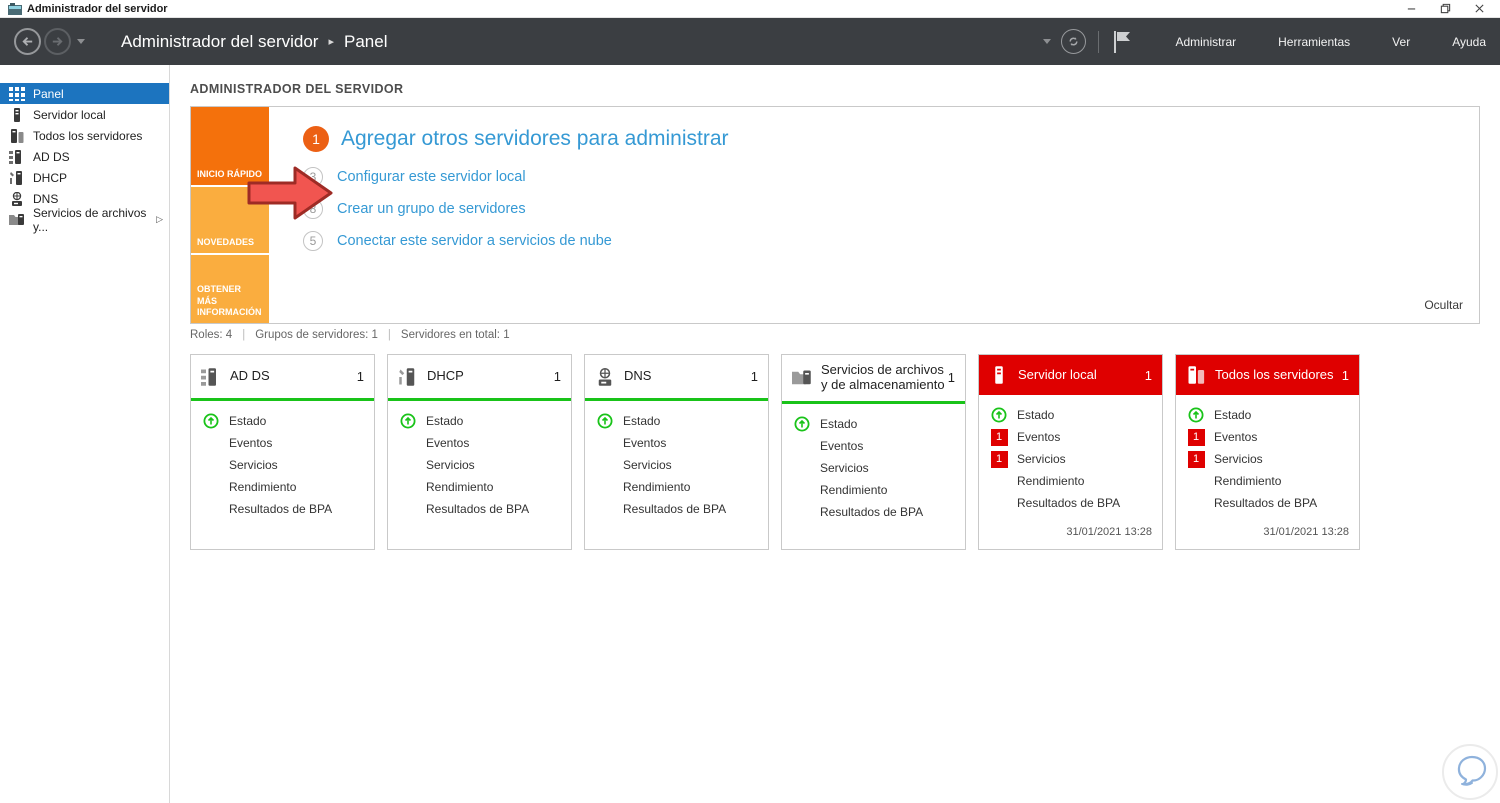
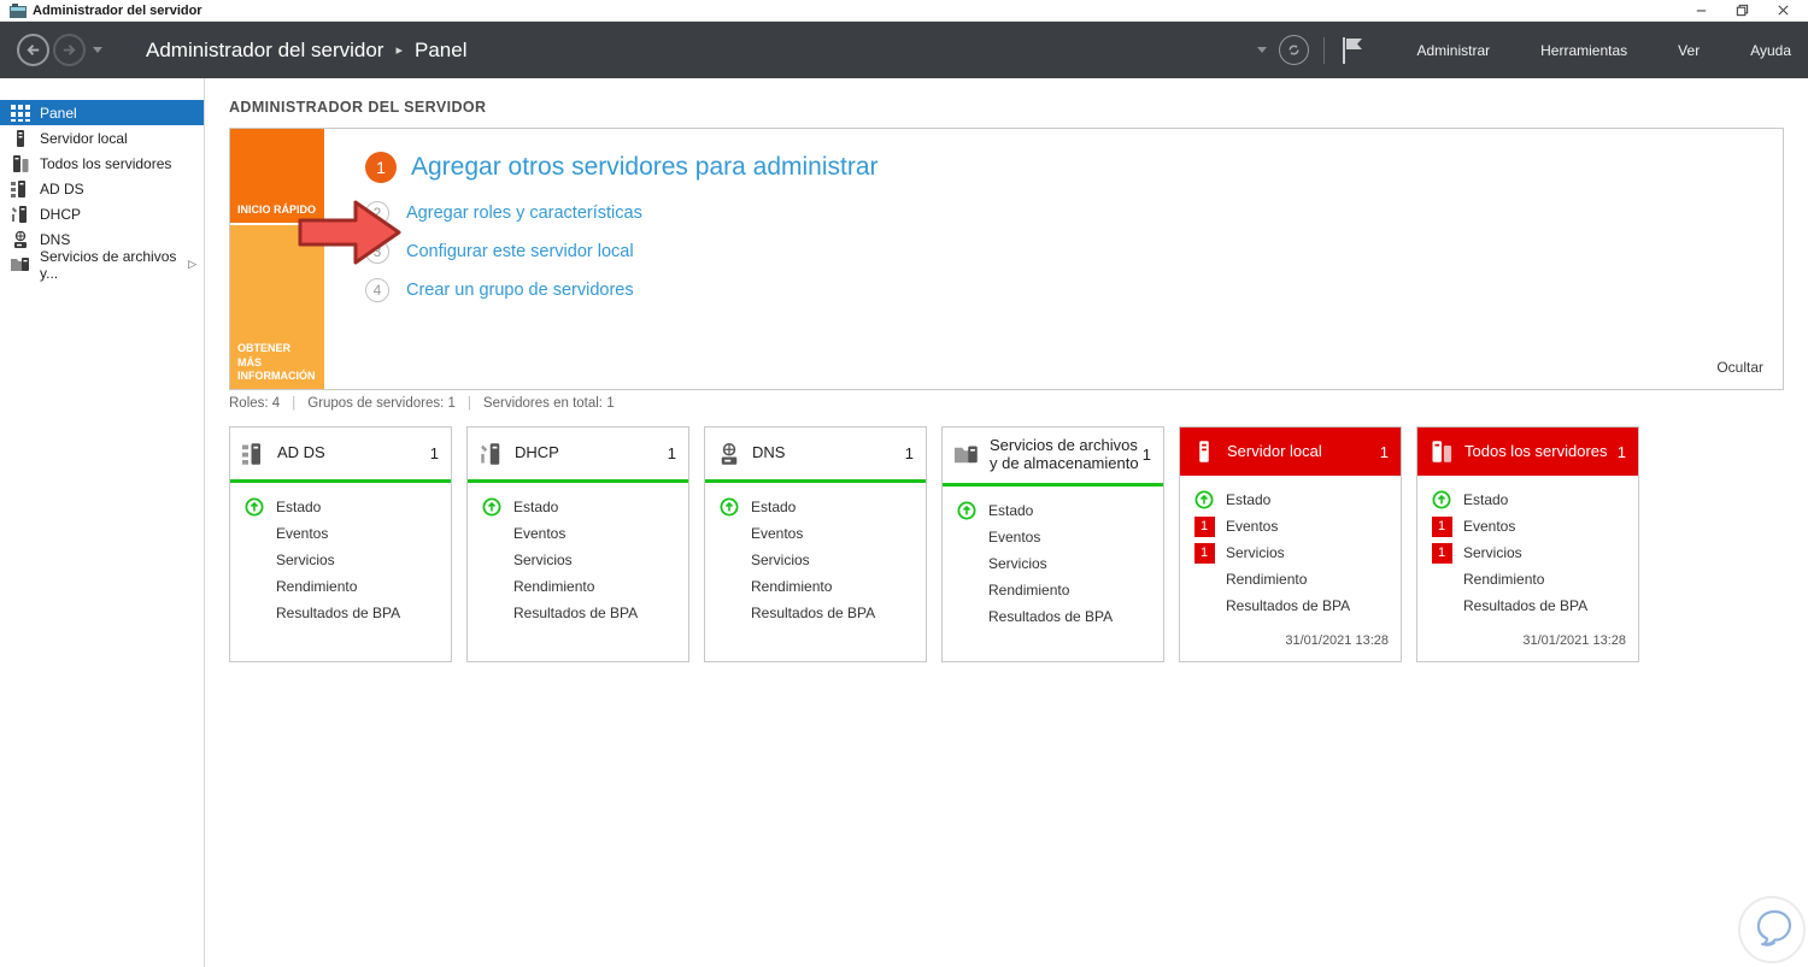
  Administrador del servidor
  Administrador del servidor
  ▸
  Panel
  Administrar
  Herramientas
  Ver
  Ayuda
  Panel
  Servidor local
  Todos los servidores
  AD DS
  DHCP
  DNS
  Servicios de archivos y...
  ▷
  ADMINISTRADOR DEL SERVIDOR
  INICIO RÁPIDO
- NOVEDADES
  OBTENER MÁS INFORMACIÓN
  1
  Agregar otros servidores para administrar
+ 2
+ Agregar roles y características
  3
  Configurar este servidor local
- 8
+ 4
  Crear un grupo de servidores
- 5
- Conectar este servidor a servicios de nube
  Ocultar
  Roles: 4
  |
  Grupos de servidores: 1
  |
  Servidores en total: 1
  AD DS
  1
  Estado
  Eventos
  Servicios
  Rendimiento
  Resultados de BPA
  DHCP
  1
  Estado
  Eventos
  Servicios
  Rendimiento
  Resultados de BPA
  DNS
  1
  Estado
  Eventos
  Servicios
  Rendimiento
  Resultados de BPA
  Servicios de archivos y de almacenamiento
  1
  Estado
  Eventos
  Servicios
  Rendimiento
  Resultados de BPA
  Servidor local
  1
  Estado
  1
  Eventos
  1
  Servicios
  Rendimiento
  Resultados de BPA
  31/01/2021 13:28
  Todos los servidores
  1
  Estado
  1
  Eventos
  1
  Servicios
  Rendimiento
  Resultados de BPA
  31/01/2021 13:28
